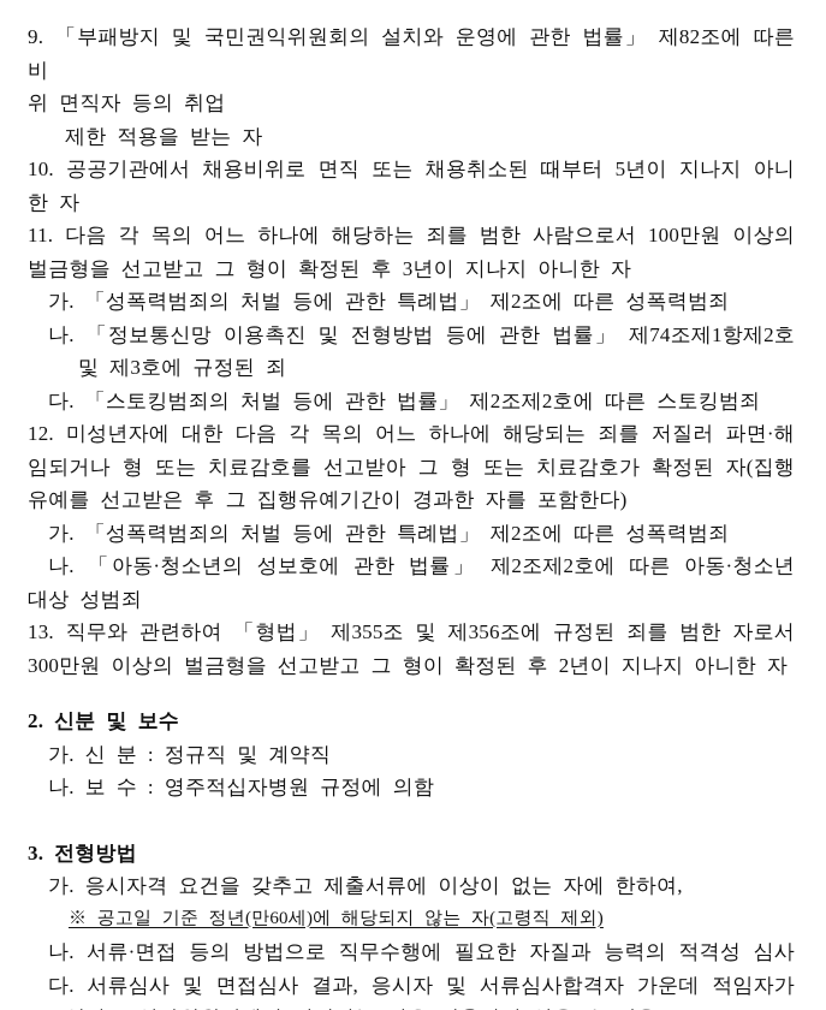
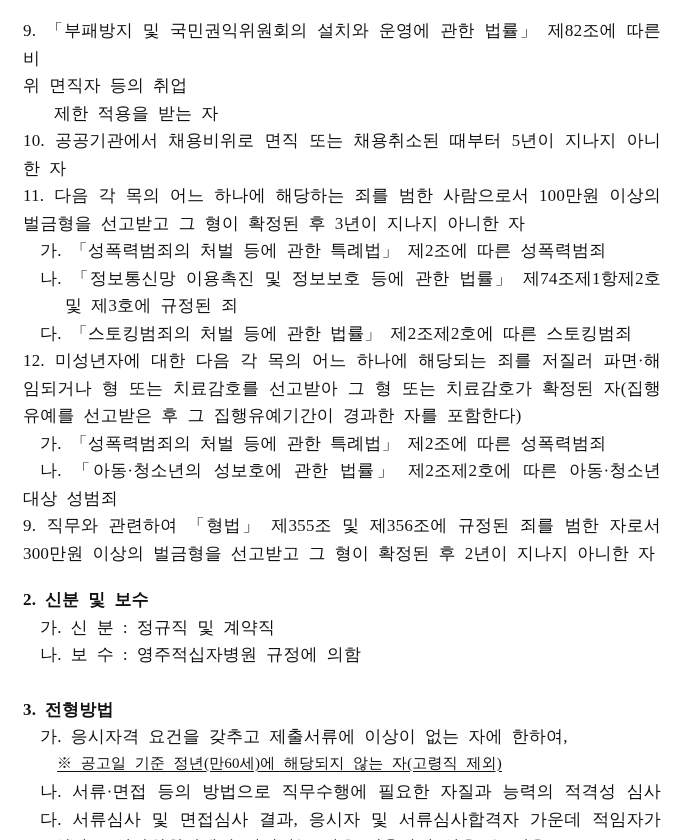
  9. 「부패방지 및 국민권익위원회의 설치와 운영에 관한 법률」 제82조에 따른 비
  위 면직자 등의 취업
  제한 적용을 받는 자
  10. 공공기관에서 채용비위로 면직 또는 채용취소된 때부터 5년이 지나지 아니
  한 자
  11. 다음 각 목의 어느 하나에 해당하는 죄를 범한 사람으로서 100만원 이상의
  벌금형을 선고받고 그 형이 확정된 후 3년이 지나지 아니한 자
  가. 「성폭력범죄의 처벌 등에 관한 특례법」 제2조에 따른 성폭력범죄
- 나. 「정보통신망 이용촉진 및 전형방법 등에 관한 법률」 제74조제1항제2호
+ 나. 「정보통신망 이용촉진 및 정보보호 등에 관한 법률」 제74조제1항제2호
  및 제3호에 규정된 죄
  다. 「스토킹범죄의 처벌 등에 관한 법률」 제2조제2호에 따른 스토킹범죄
  12. 미성년자에 대한 다음 각 목의 어느 하나에 해당되는 죄를 저질러 파면·해
  임되거나 형 또는 치료감호를 선고받아 그 형 또는 치료감호가 확정된 자(집행
  유예를 선고받은 후 그 집행유예기간이 경과한 자를 포함한다)
  가. 「성폭력범죄의 처벌 등에 관한 특례법」 제2조에 따른 성폭력범죄
  나. 「아동·청소년의 성보호에 관한 법률」 제2조제2호에 따른 아동·청소년
  대상 성범죄
- 13. 직무와 관련하여 「형법」 제355조 및 제356조에 규정된 죄를 범한 자로서
+ 9. 직무와 관련하여 「형법」 제355조 및 제356조에 규정된 죄를 범한 자로서
  300만원 이상의 벌금형을 선고받고 그 형이 확정된 후 2년이 지나지 아니한 자
  2. 신분 및 보수
  가. 신 분 : 정규직 및 계약직
  나. 보 수 : 영주적십자병원 규정에 의함
  3. 전형방법
  가. 응시자격 요건을 갖추고 제출서류에 이상이 없는 자에 한하여,
  ※ 공고일 기준 정년(만60세)에 해당되지 않는 자(고령직 제외)
  나. 서류·면접 등의 방법으로 직무수행에 필요한 자질과 능력의 적격성 심사
  다. 서류심사 및 면접심사 결과, 응시자 및 서류심사합격자 가운데 적임자가
